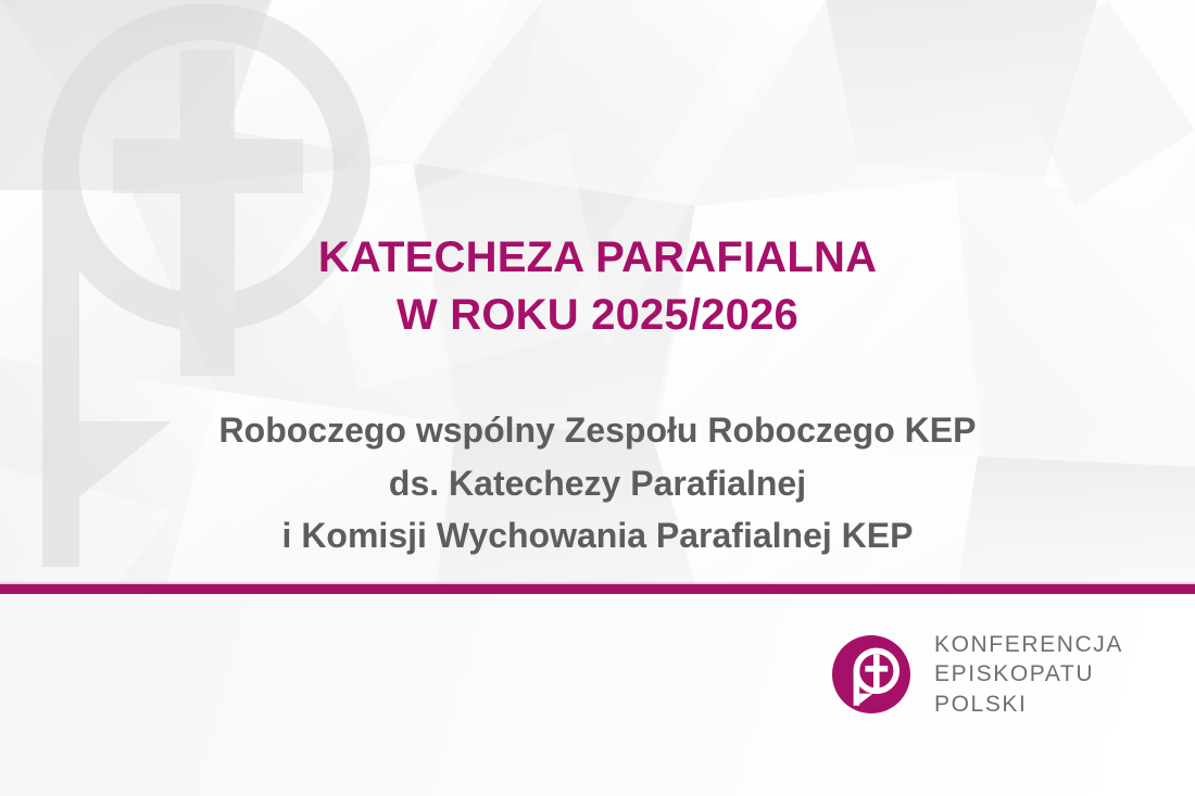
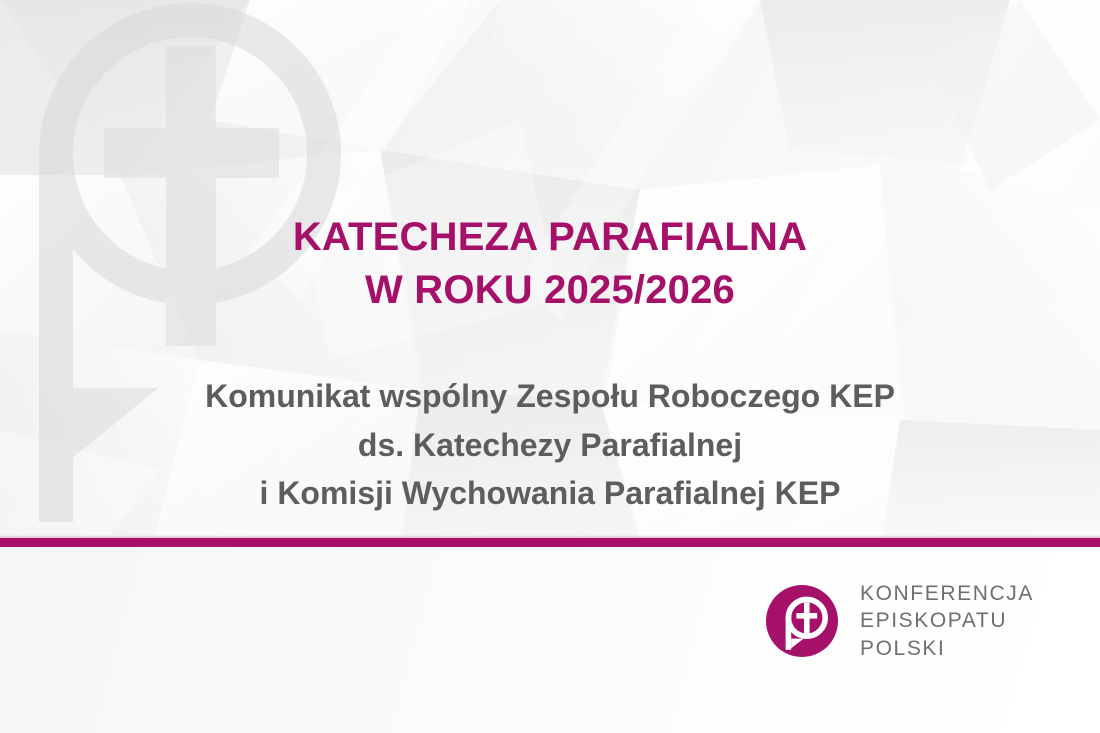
  KATECHEZA PARAFIALNA
  W ROKU 2025/2026
- Roboczego wspólny Zespołu Roboczego KEP
+ Komunikat wspólny Zespołu Roboczego KEP
  ds. Katechezy Parafialnej
  i Komisji Wychowania Parafialnej KEP
  KONFERENCJA
  EPISKOPATU
  POLSKI
